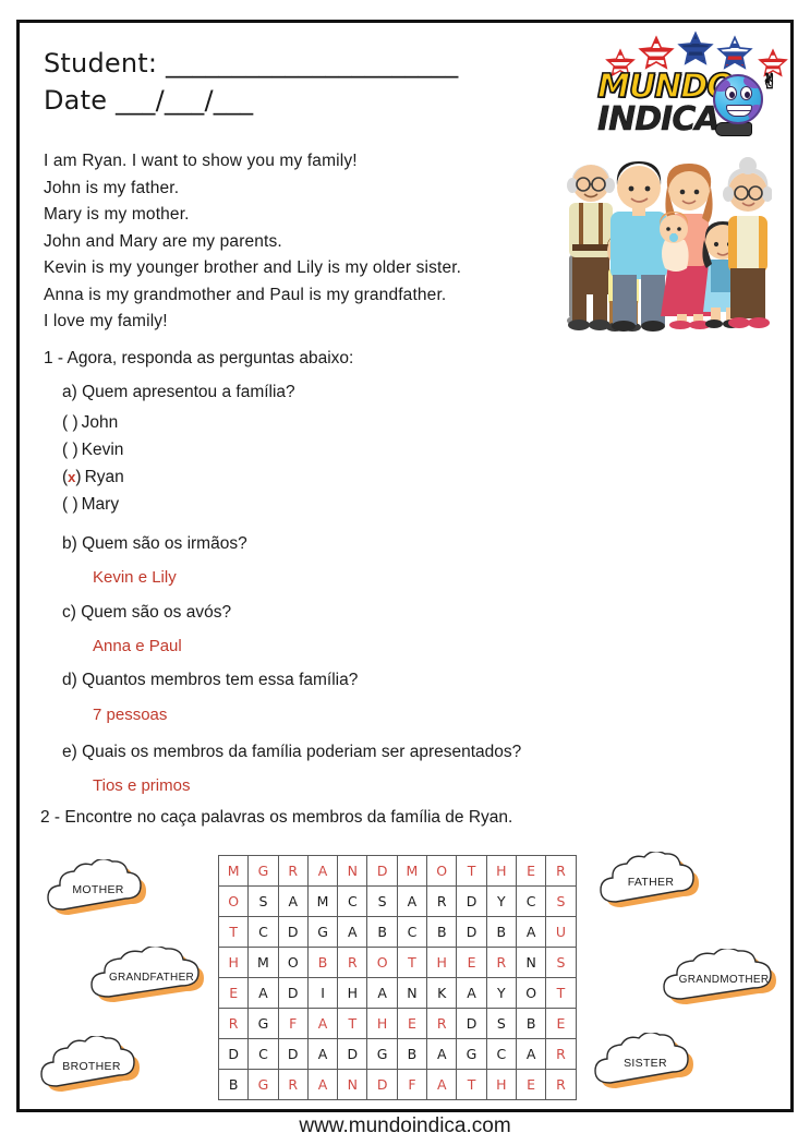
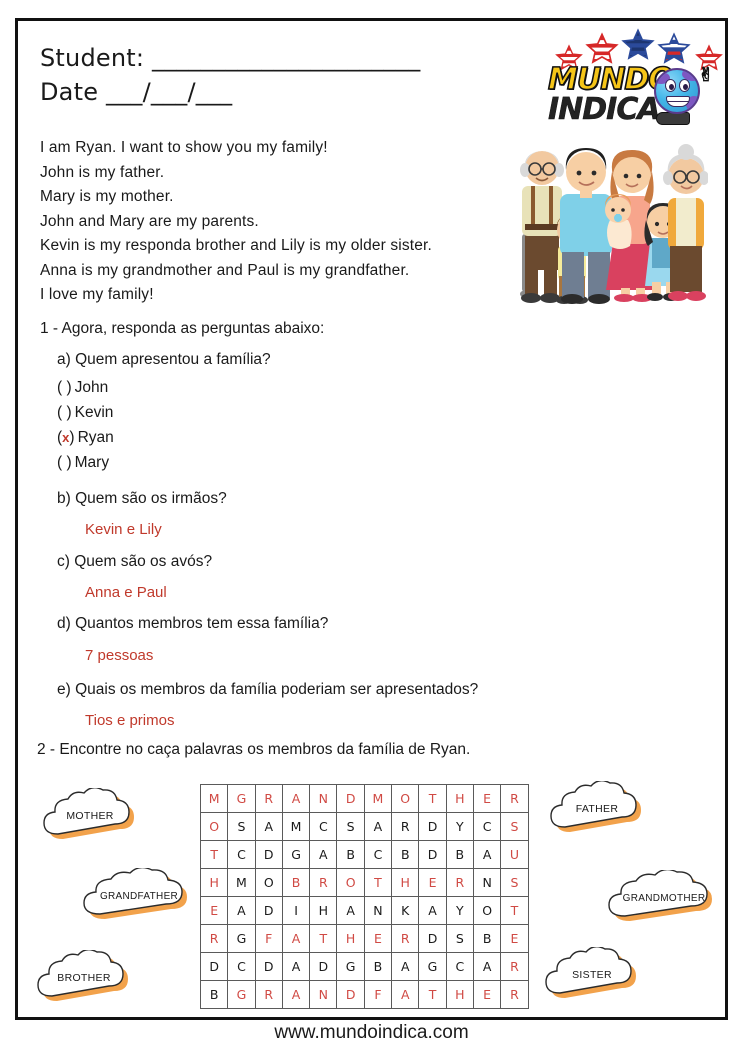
  Student: ______________________
  Date ___/___/___
  MUND
  INDICA
  ✌
  I am Ryan. I want to show you my family!
  John is my father.
  Mary is my mother.
  John and Mary are my parents.
- Kevin is my younger brother and Lily is my older sister.
+ Kevin is my responda brother and Lily is my older sister.
  Anna is my grandmother and Paul is my grandfather.
  I love my family!
  1 - Agora, responda as perguntas abaixo:
  a) Quem apresentou a família?
  ( ) John
  ( ) Kevin
  (x) Ryan
  ( ) Mary
  b) Quem são os irmãos?
  Kevin e Lily
  c) Quem são os avós?
  Anna e Paul
  d) Quantos membros tem essa família?
  7 pessoas
  e) Quais os membros da família poderiam ser apresentados?
  Tios e primos
  2 - Encontre no caça palavras os membros da família de Ryan.
  M	G	R	A	N	D	M	O	T	H	E	R
  O	S	A	M	C	S	A	R	D	Y	C	S
  T	C	D	G	A	B	C	B	D	B	A	U
  H	M	O	B	R	O	T	H	E	R	N	S
  E	A	D	I	H	A	N	K	A	Y	O	T
  R	G	F	A	T	H	E	R	D	S	B	E
  D	C	D	A	D	G	B	A	G	C	A	R
  B	G	R	A	N	D	F	A	T	H	E	R
  MOTHER
  GRANDFATHER
  BROTHER
  FATHER
  GRANDMOTHER
  SISTER
  www.mundoindica.com
